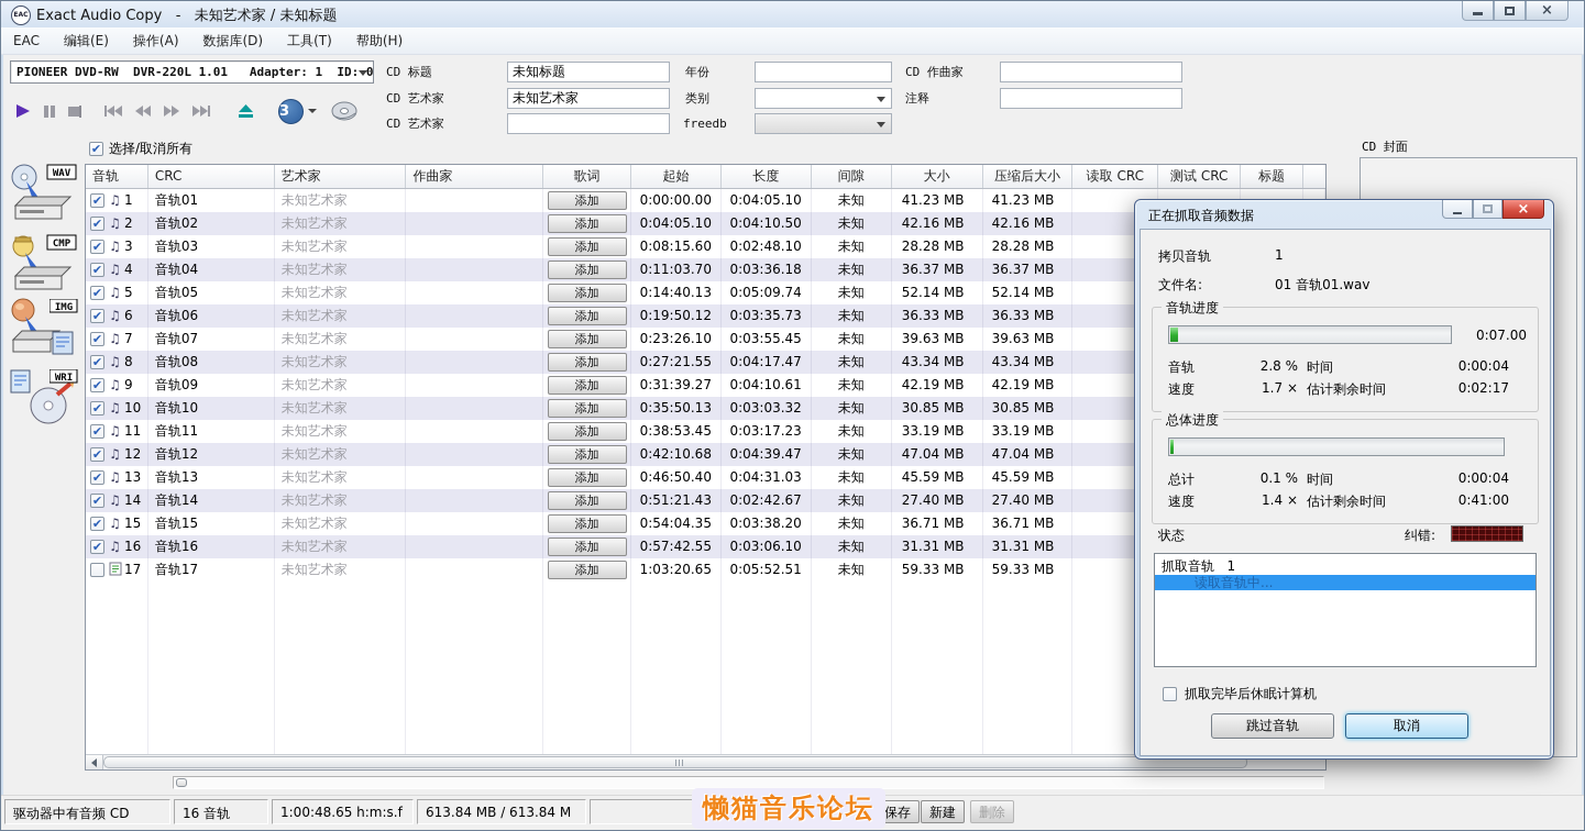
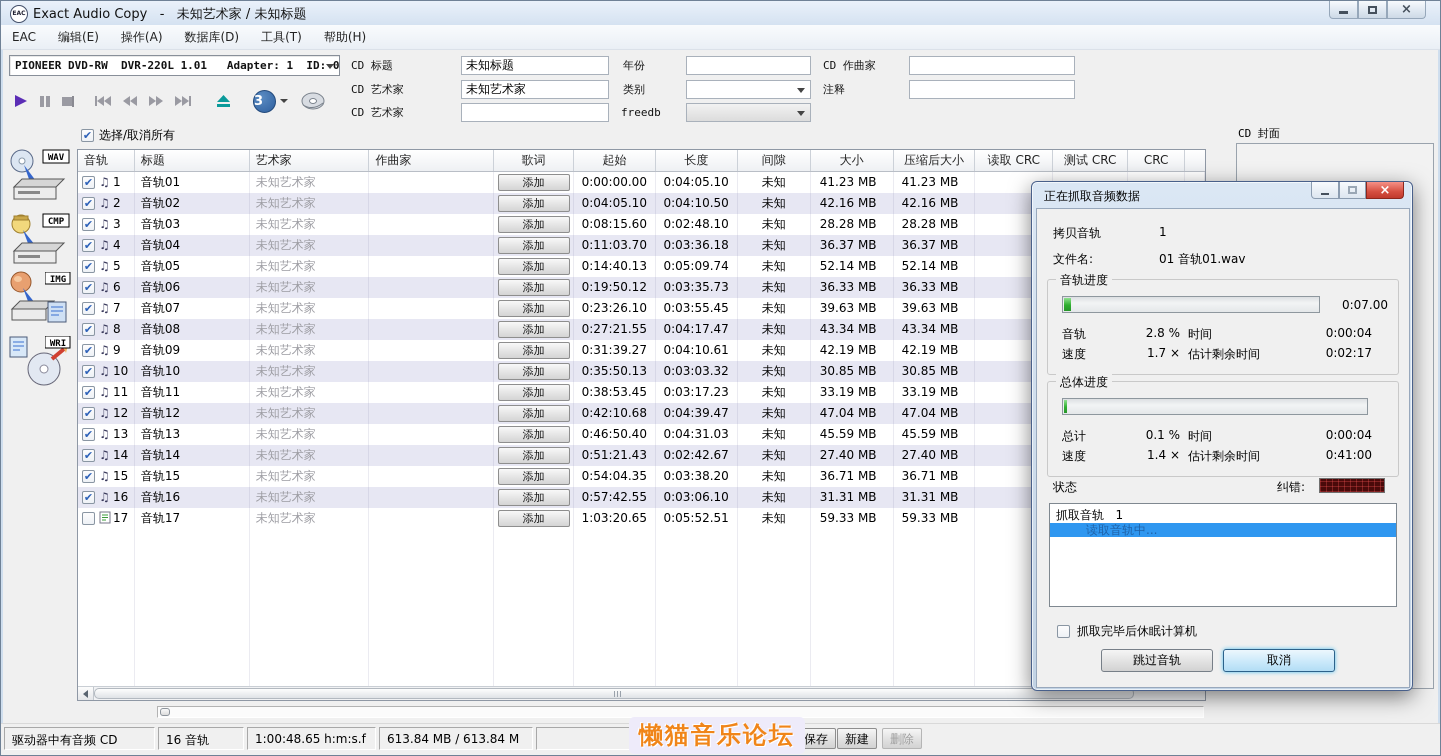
  Exact Audio Copy - 未知艺术家 / 未知标题
  ×
  EAC 编辑(E) 操作(A) 数据库(D) 工具(T) 帮助(H)
  PIONEER DVD-RW DVR-220L 1.01 Adapter: 1 ID: 0
  3
  CD 标题
  未知标题
  CD 艺术家
  未知艺术家
  CD 艺术家
  年份
  类别
  freedb
  CD 作曲家
  注释
  ✔
  选择/取消所有
  WAV
  CMP
  IMG
  WRI
  CD 封面
  音轨
- CRC
+ 标题
  艺术家
  作曲家
  歌词
  起始
  长度
  间隙
  大小
  压缩后大小
  读取 CRC
  测试 CRC
- 标题
+ CRC
  ✔
  ♫
  1
  音轨01
  未知艺术家
  添加
  0:00:00.00
  0:04:05.10
  未知
  41.23 MB
  41.23 MB
  ✔
  ♫
  2
  音轨02
  未知艺术家
  添加
  0:04:05.10
  0:04:10.50
  未知
  42.16 MB
  42.16 MB
  ✔
  ♫
  3
  音轨03
  未知艺术家
  添加
  0:08:15.60
  0:02:48.10
  未知
  28.28 MB
  28.28 MB
  ✔
  ♫
  4
  音轨04
  未知艺术家
  添加
  0:11:03.70
  0:03:36.18
  未知
  36.37 MB
  36.37 MB
  ✔
  ♫
  5
  音轨05
  未知艺术家
  添加
  0:14:40.13
  0:05:09.74
  未知
  52.14 MB
  52.14 MB
  ✔
  ♫
  6
  音轨06
  未知艺术家
  添加
  0:19:50.12
  0:03:35.73
  未知
  36.33 MB
  36.33 MB
  ✔
  ♫
  7
  音轨07
  未知艺术家
  添加
  0:23:26.10
  0:03:55.45
  未知
  39.63 MB
  39.63 MB
  ✔
  ♫
  8
  音轨08
  未知艺术家
  添加
  0:27:21.55
  0:04:17.47
  未知
  43.34 MB
  43.34 MB
  ✔
  ♫
  9
  音轨09
  未知艺术家
  添加
  0:31:39.27
  0:04:10.61
  未知
  42.19 MB
  42.19 MB
  ✔
  ♫
  10
  音轨10
  未知艺术家
  添加
  0:35:50.13
  0:03:03.32
  未知
  30.85 MB
  30.85 MB
  ✔
  ♫
  11
  音轨11
  未知艺术家
  添加
  0:38:53.45
  0:03:17.23
  未知
  33.19 MB
  33.19 MB
  ✔
  ♫
  12
  音轨12
  未知艺术家
  添加
  0:42:10.68
  0:04:39.47
  未知
  47.04 MB
  47.04 MB
  ✔
  ♫
  13
  音轨13
  未知艺术家
  添加
  0:46:50.40
  0:04:31.03
  未知
  45.59 MB
  45.59 MB
  ✔
  ♫
  14
  音轨14
  未知艺术家
  添加
  0:51:21.43
  0:02:42.67
  未知
  27.40 MB
  27.40 MB
  ✔
  ♫
  15
  音轨15
  未知艺术家
  添加
  0:54:04.35
  0:03:38.20
  未知
  36.71 MB
  36.71 MB
  ✔
  ♫
  16
  音轨16
  未知艺术家
  添加
  0:57:42.55
  0:03:06.10
  未知
  31.31 MB
  31.31 MB
  17
  音轨17
  未知艺术家
  添加
  1:03:20.65
  0:05:52.51
  未知
  59.33 MB
  59.33 MB
  驱动器中有音频 CD
  16 音轨
  1:00:48.65 h:m:s.f
  613.84 MB / 613.84 M
  保存
  新建
  删除
  懒猫音乐论坛
  正在抓取音频数据
  ×
  拷贝音轨
  1
  文件名:
  01 音轨01.wav
  音轨进度
  0:07.00
  音轨
  2.8 %
  时间
  0:00:04
  速度
  1.7 ×
  估计剩余时间
  0:02:17
  总体进度
  总计
  0.1 %
  时间
  0:00:04
  速度
  1.4 ×
  估计剩余时间
  0:41:00
  状态
  纠错:
  抓取音轨 1
  读取音轨中...
  抓取完毕后休眠计算机
  跳过音轨
  取消
